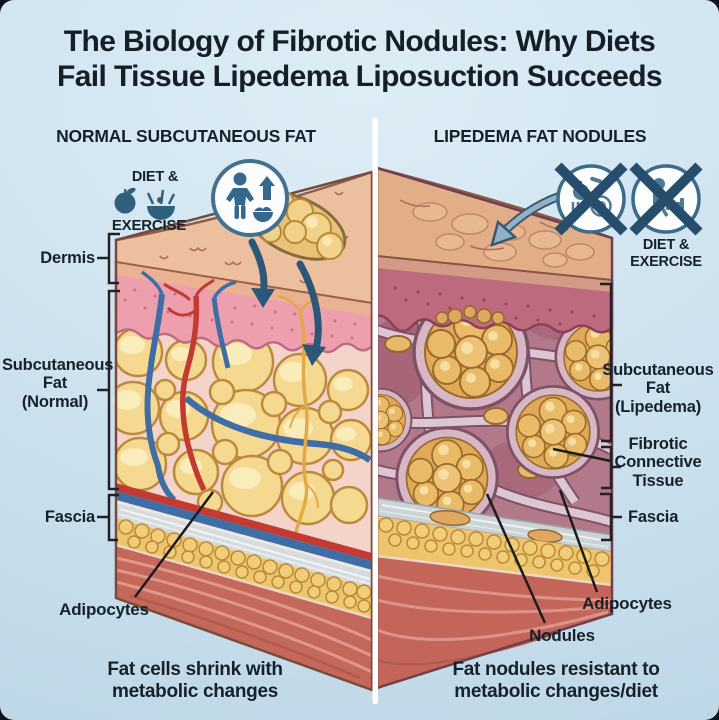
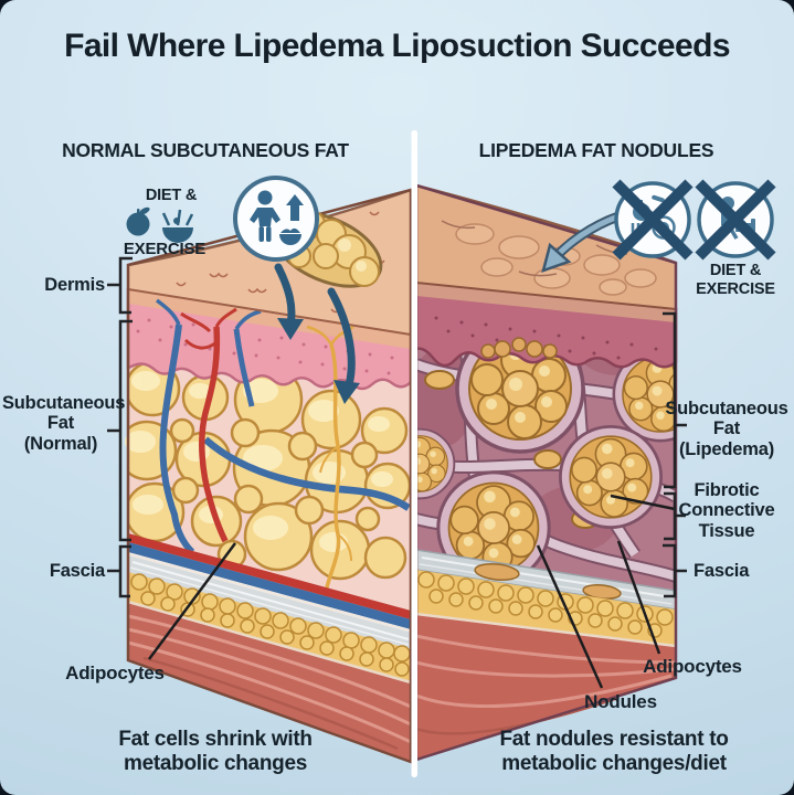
- The Biology of Fibrotic Nodules: Why Diets
- Fail Tissue Lipedema Liposuction Succeeds
+ Fail Where Lipedema Liposuction Succeeds
  NORMAL SUBCUTANEOUS FAT
  LIPEDEMA FAT NODULES
  DIET &
  EXERCISE
  DIET &
  EXERCISE
  Dermis
  Subcutaneous
  Fat
  (Normal)
  Fascia
  Adipocytes
  Fat cells shrink with
  metabolic changes
  Subcutaneous
  Fat
  (Lipedema)
  Fibrotic
  Connective
  Tissue
  Fascia
  Adipocytes
  Nodules
  Fat nodules resistant to
  metabolic changes/diet
